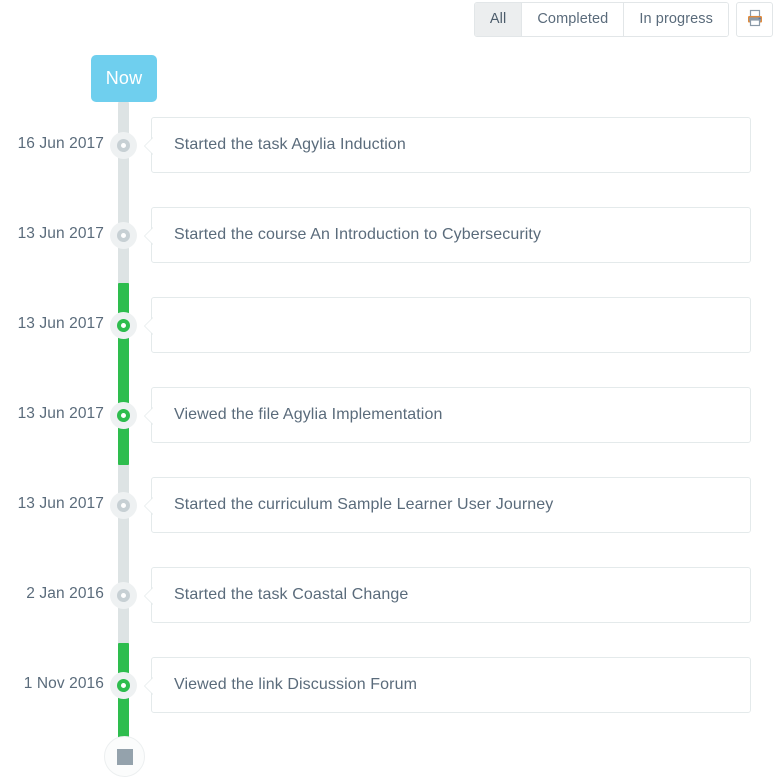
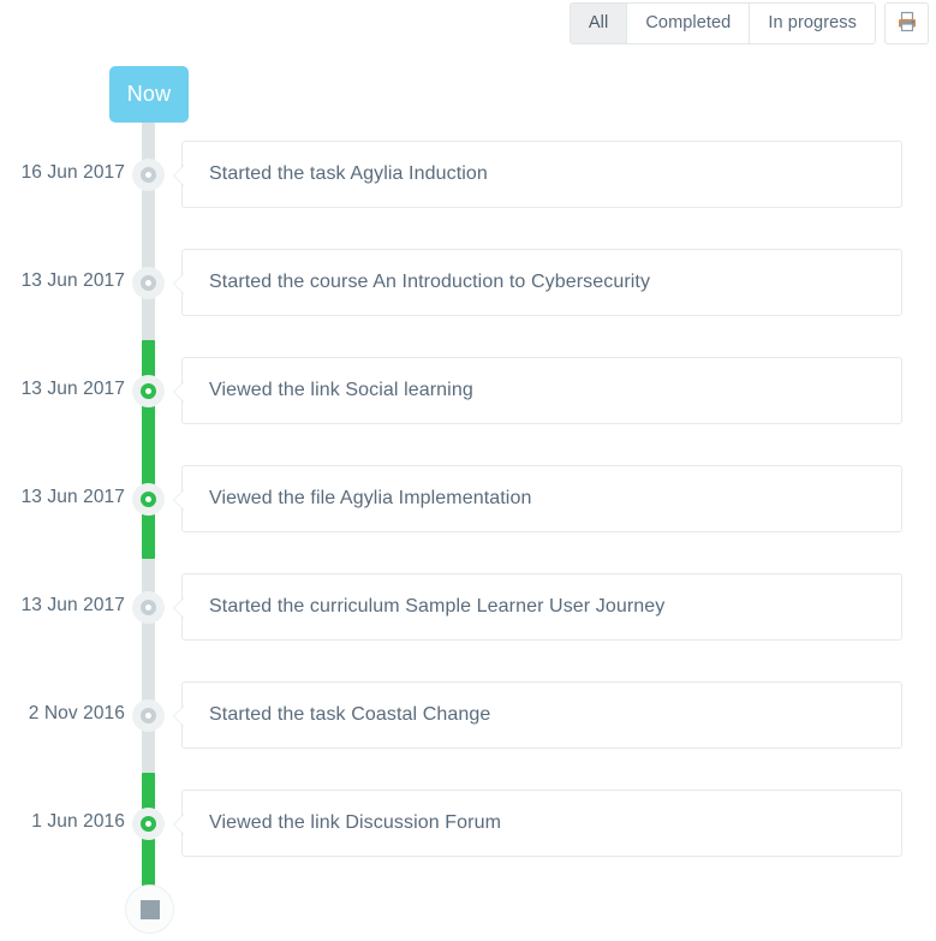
  All
  Completed
  In progress
  Now
  16 Jun 2017
  Started the task Agylia Induction
  13 Jun 2017
  Started the course An Introduction to Cybersecurity
  13 Jun 2017
+ Viewed the link Social learning
  13 Jun 2017
  Viewed the file Agylia Implementation
  13 Jun 2017
  Started the curriculum Sample Learner User Journey
- 2 Jan 2016
+ 2 Nov 2016
  Started the task Coastal Change
- 1 Nov 2016
+ 1 Jun 2016
  Viewed the link Discussion Forum
